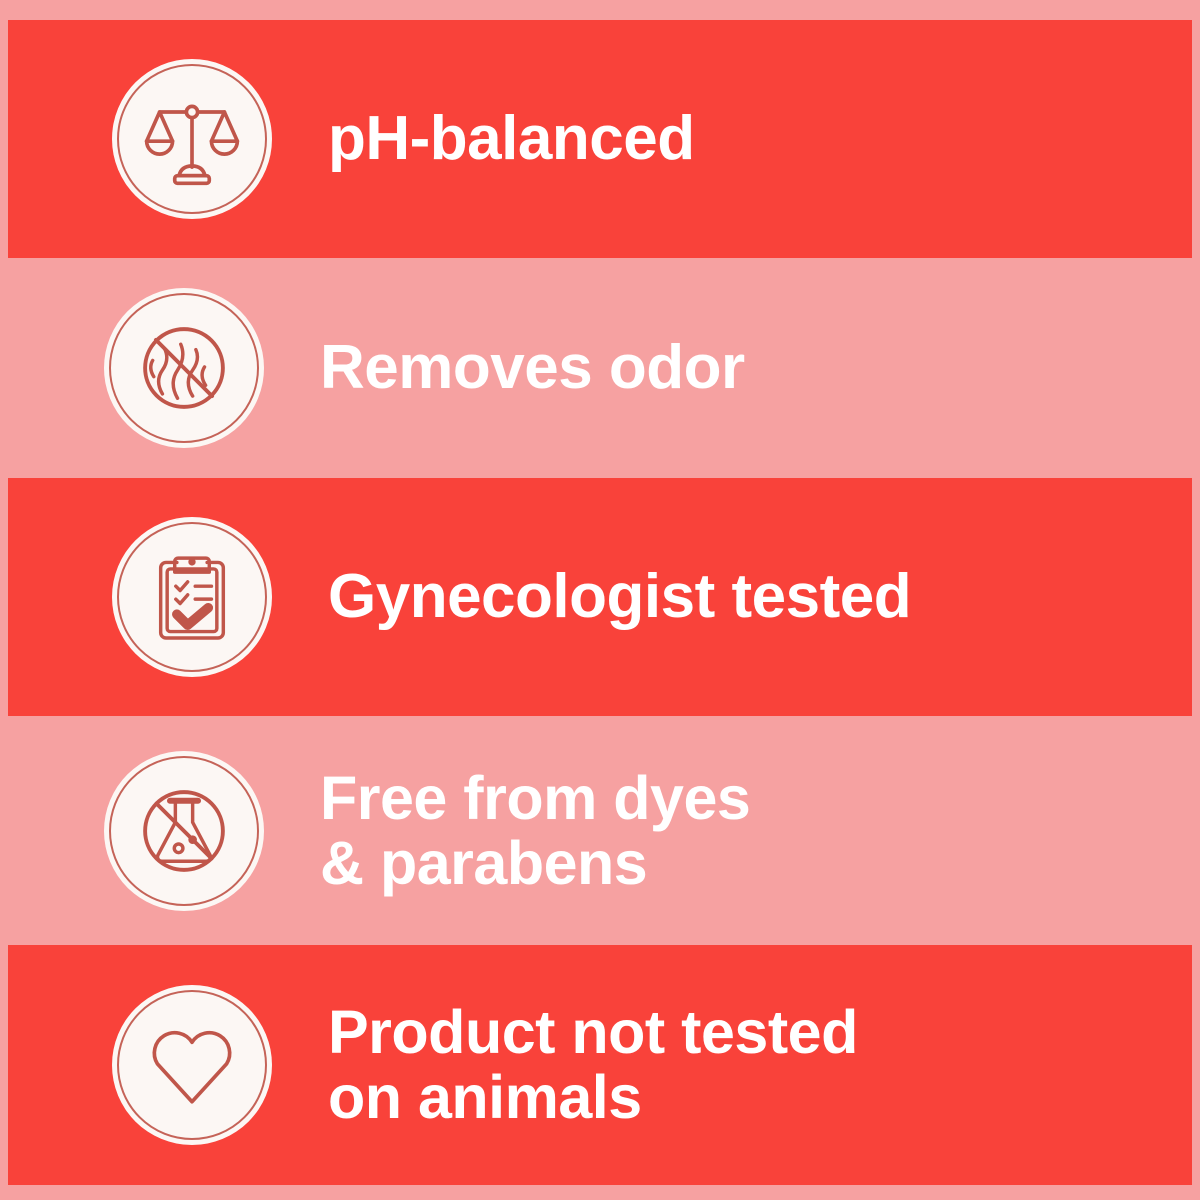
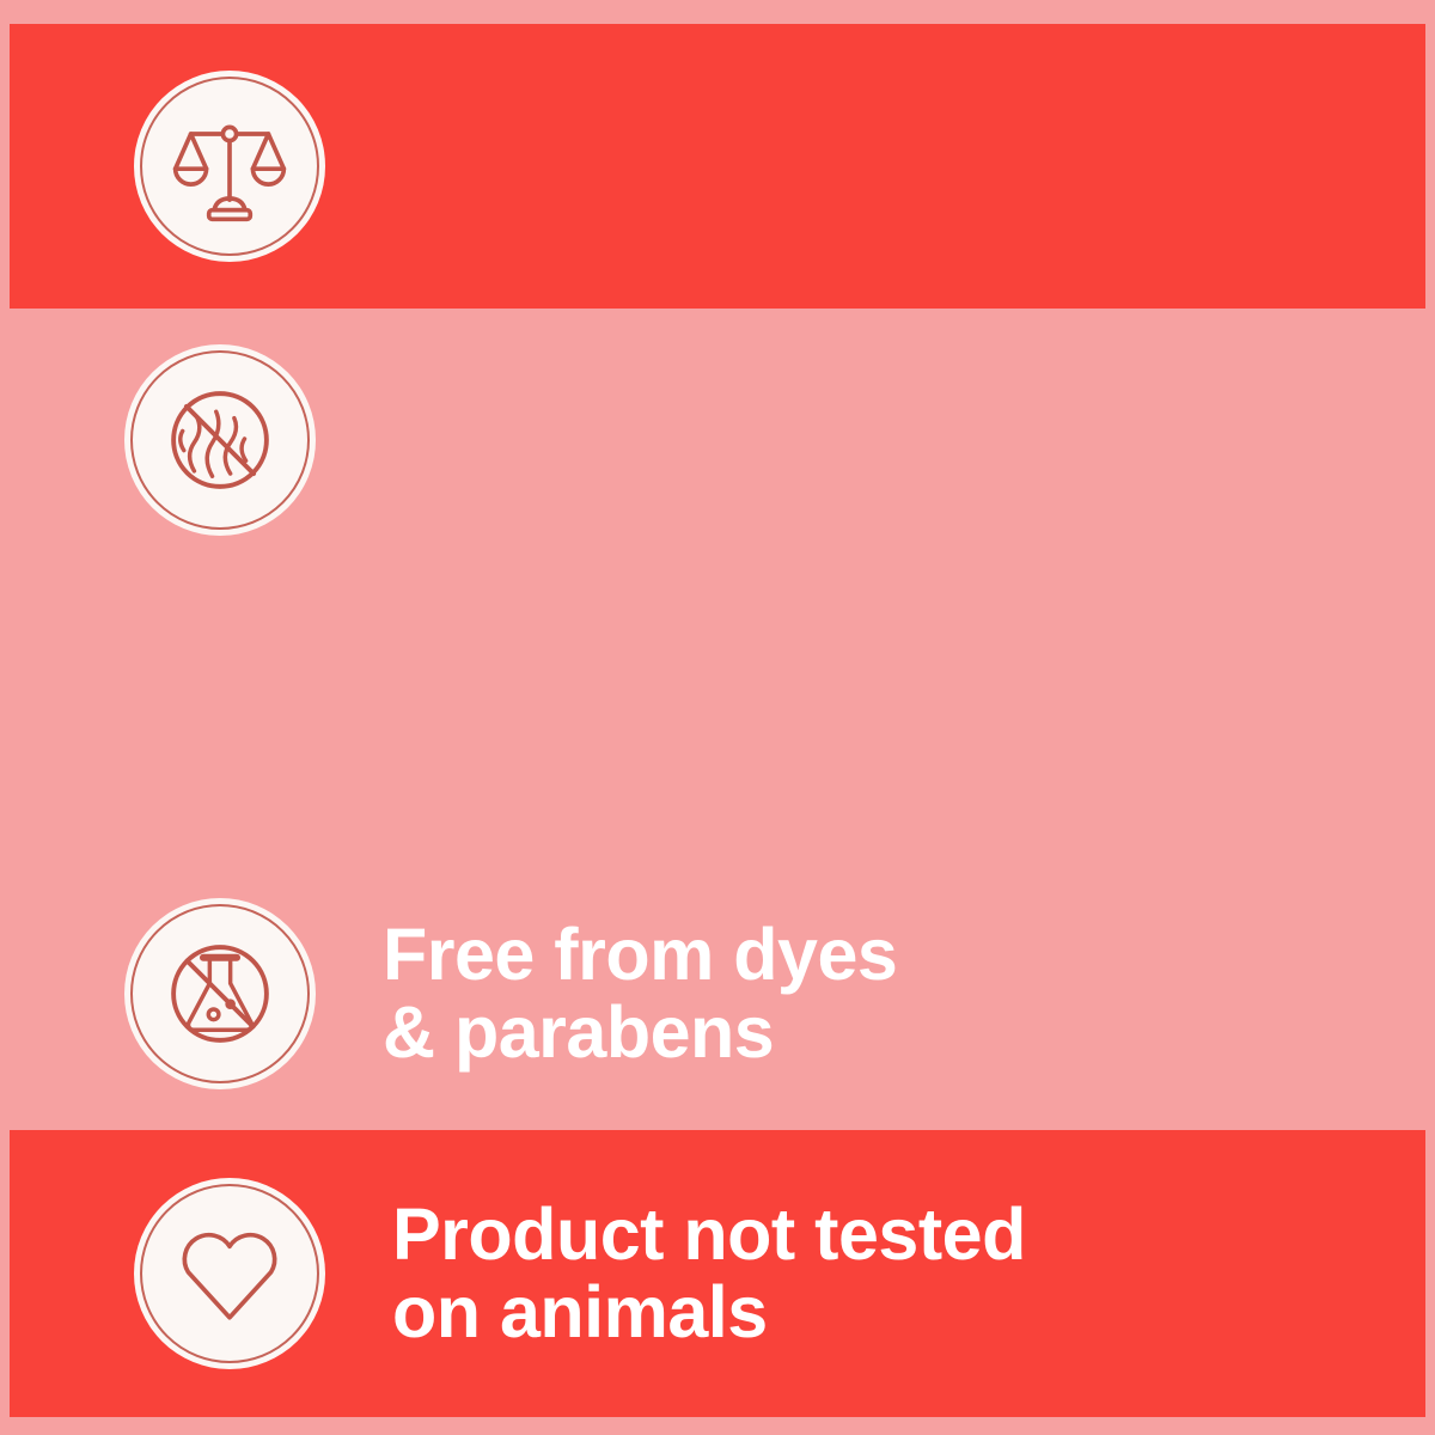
- pH-balanced
- Removes odor
- Gynecologist tested
  Free from dyes
  & parabens
  Product not tested
  on animals
